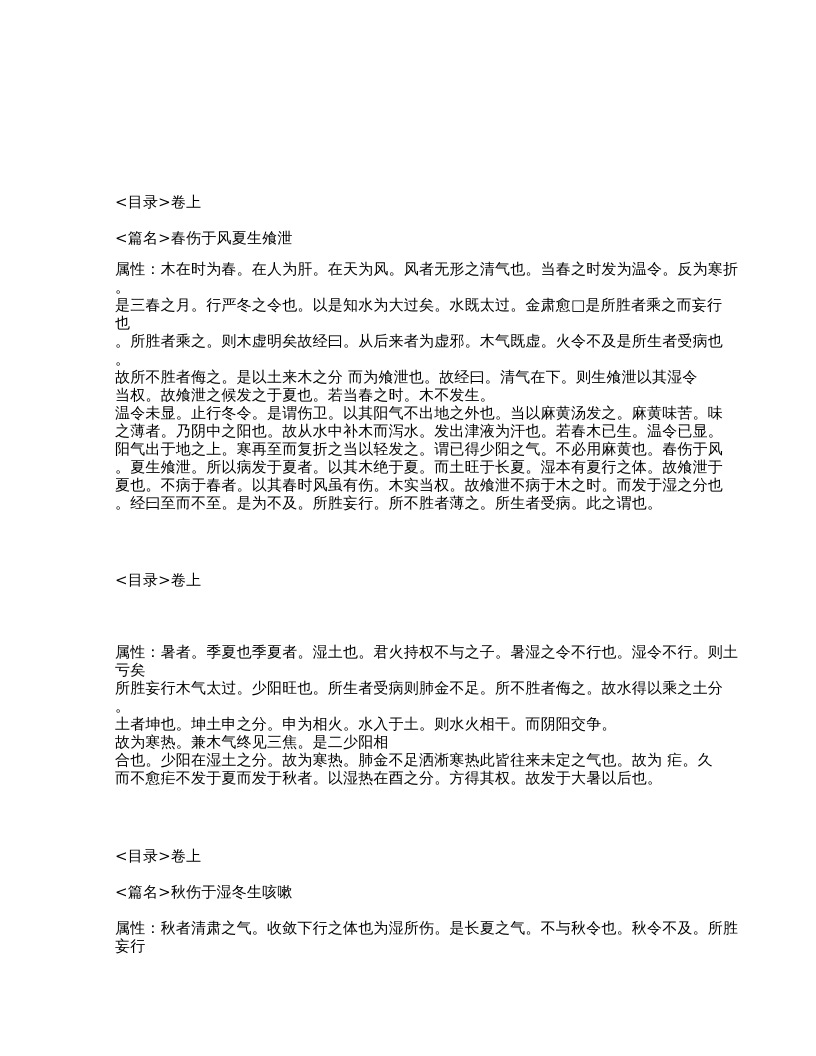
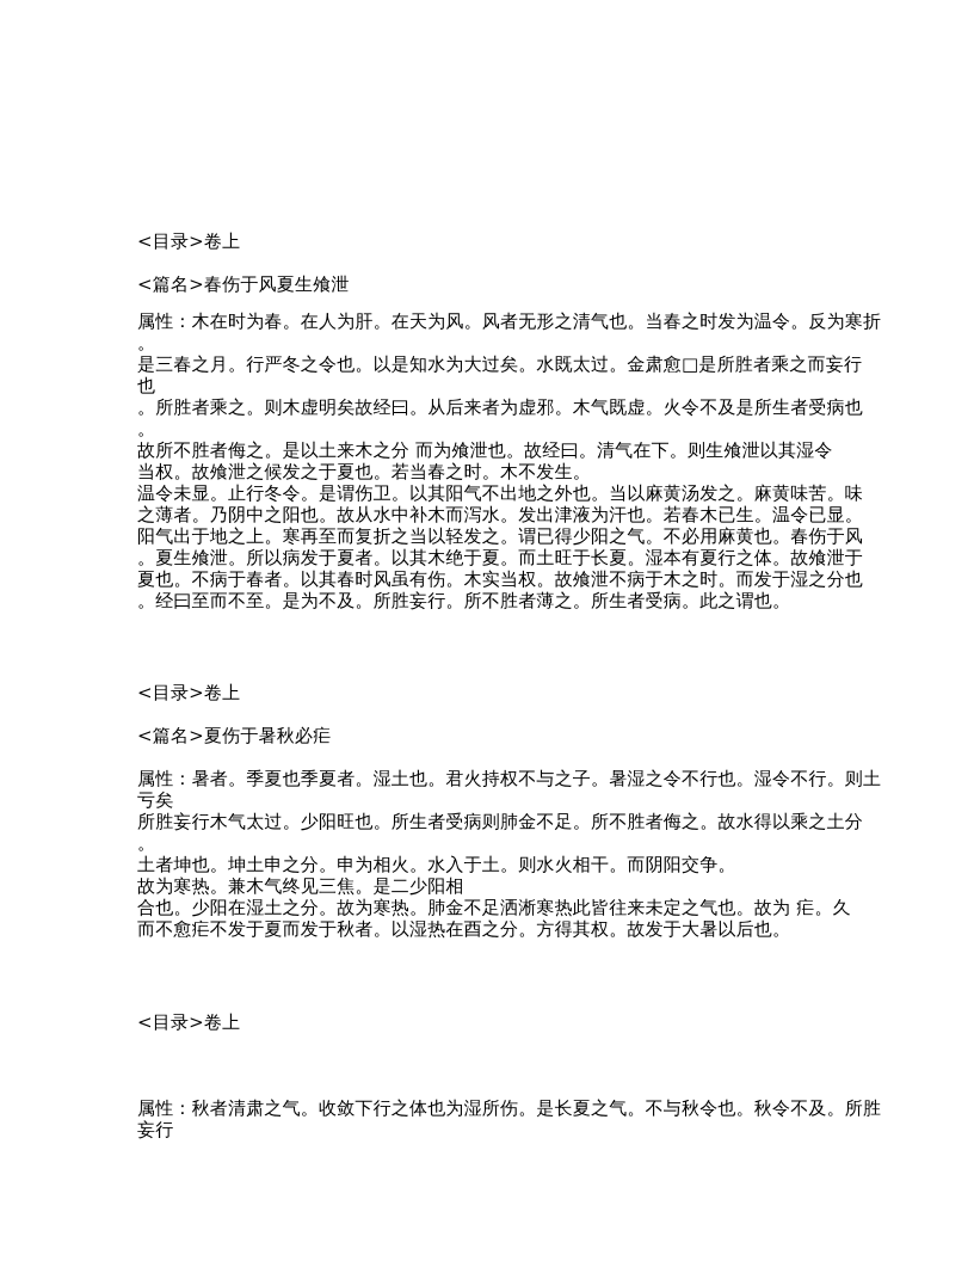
  <目录>卷上
  <篇名>春伤于风夏生飧泄
  属性：木在时为春。在人为肝。在天为风。风者无形之清气也。当春之时发为温令。反为寒折
  。
  是三春之月。行严冬之令也。以是知水为大过矣。水既太过。金肃愈□是所胜者乘之而妄行
  也
  。所胜者乘之。则木虚明矣故经曰。从后来者为虚邪。木气既虚。火令不及是所生者受病也
  。
  故所不胜者侮之。是以土来木之分 而为飧泄也。故经曰。清气在下。则生飧泄以其湿令
  当权。故飧泄之候发之于夏也。若当春之时。木不发生。
  温令未显。止行冬令。是谓伤卫。以其阳气不出地之外也。当以麻黄汤发之。麻黄味苦。味
  之薄者。乃阴中之阳也。故从水中补木而泻水。发出津液为汗也。若春木已生。温令已显。
  阳气出于地之上。寒再至而复折之当以轻发之。谓已得少阳之气。不必用麻黄也。春伤于风
  。夏生飧泄。所以病发于夏者。以其木绝于夏。而土旺于长夏。湿本有夏行之体。故飧泄于
  夏也。不病于春者。以其春时风虽有伤。木实当权。故飧泄不病于木之时。而发于湿之分也
  。经曰至而不至。是为不及。所胜妄行。所不胜者薄之。所生者受病。此之谓也。
  <目录>卷上
+ <篇名>夏伤于暑秋必疟
  属性：暑者。季夏也季夏者。湿土也。君火持权不与之子。暑湿之令不行也。湿令不行。则土
  亏矣
  所胜妄行木气太过。少阳旺也。所生者受病则肺金不足。所不胜者侮之。故水得以乘之土分
  。
  土者坤也。坤土申之分。申为相火。水入于土。则水火相干。而阴阳交争。
  故为寒热。兼木气终见三焦。是二少阳相
  合也。少阳在湿土之分。故为寒热。肺金不足洒淅寒热此皆往来未定之气也。故为 疟。久
  而不愈疟不发于夏而发于秋者。以湿热在酉之分。方得其权。故发于大暑以后也。
  <目录>卷上
- <篇名>秋伤于湿冬生咳嗽
  属性：秋者清肃之气。收敛下行之体也为湿所伤。是长夏之气。不与秋令也。秋令不及。所胜
  妄行
